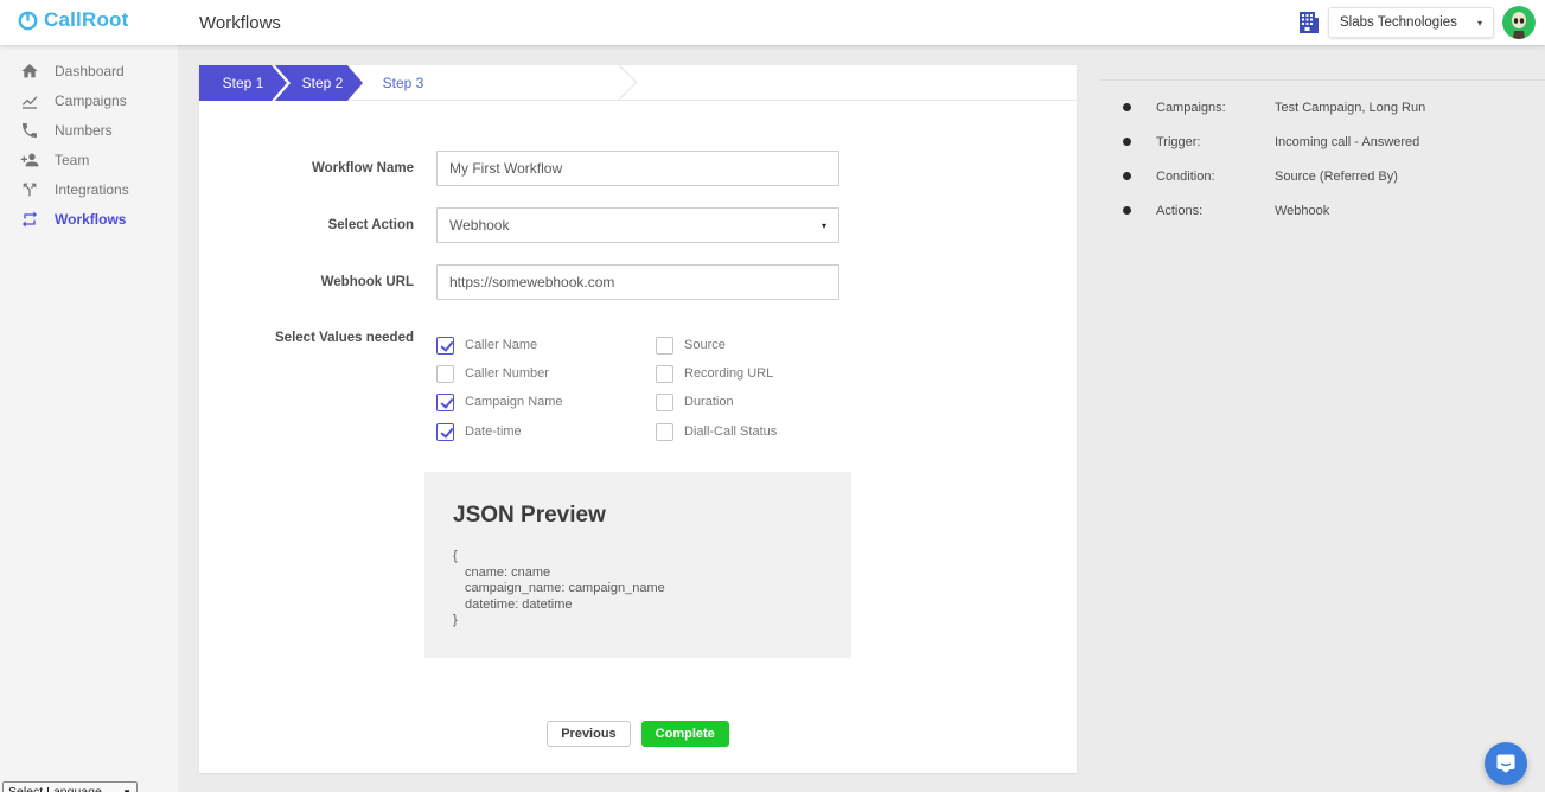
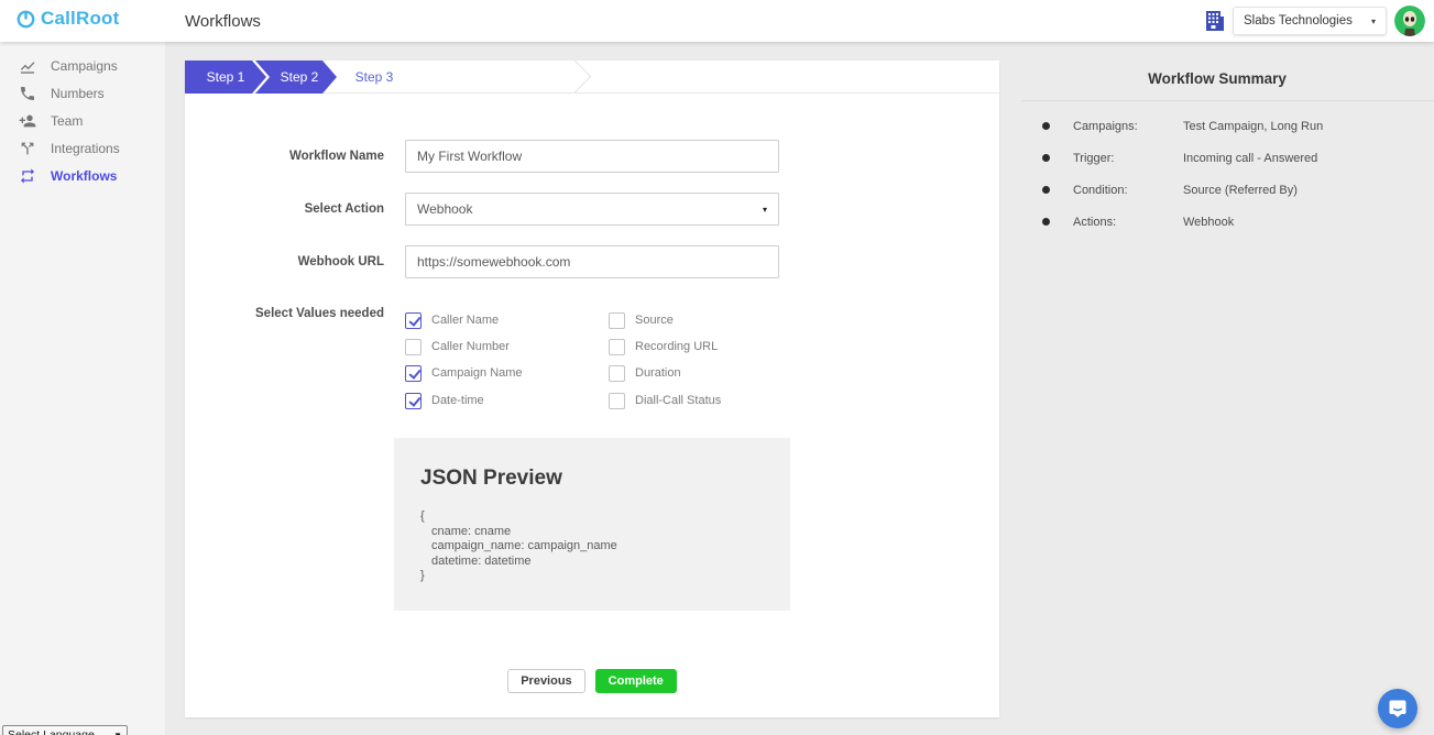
  CallRoot
  Workflows
  Slabs Technologies
  ▾
- Dashboard
  Campaigns
  Numbers
  Team
  Integrations
  Workflows
  Step 1
  Step 2
  Step 3
  Workflow Name
  My First Workflow
  Select Action
  Webhook
  ▾
  Webhook URL
  https://somewebhook.com
  Select Values needed
  Caller Name
  Caller Number
  Campaign Name
  Date-time
  Source
  Recording URL
  Duration
  Diall-Call Status
  JSON Preview
  {
  cname: cname
  campaign_name: campaign_name
  datetime: datetime
  }
  Previous
  Complete
+ Workflow Summary
  Campaigns:
  Test Campaign, Long Run
  Trigger:
  Incoming call - Answered
  Condition:
  Source (Referred By)
  Actions:
  Webhook
